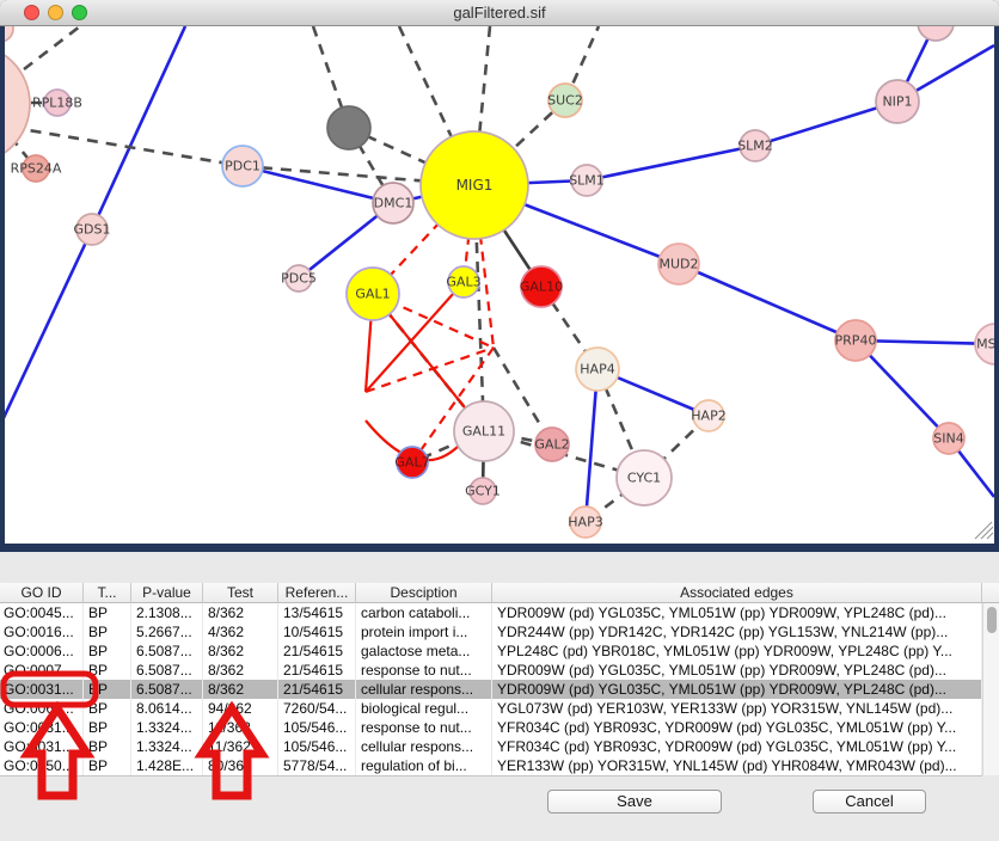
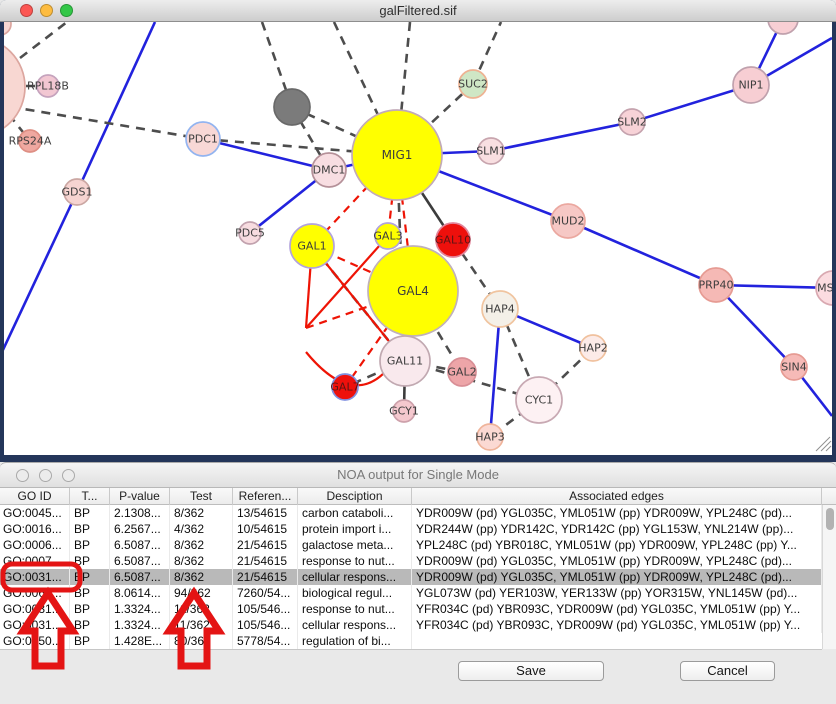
  RPL18B
  RPS24A
  GDS1
  PDC1
  MIG1
  SUC2
  SLM1
  DMC1
  PDC5
  GAL1
  GAL3
  GAL10
+ GAL4
  GAL11
  GAL2
  GAL7
  GCY1
  HAP4
  HAP2
  HAP3
  CYC1
  MUD2
  SLM2
  NIP1
  PRP40
  SIN4
  galFiltered.sif
+ NOA output for Single Mode
  GO ID
  T...
  P-value
  Test
  Referen...
  Desciption
  Associated edges
  GO:0045...
  BP
  2.1308...
  8/362
  13/54615
  carbon cataboli...
  YDR009W (pd) YGL035C, YML051W (pp) YDR009W, YPL248C (pd)...
  GO:0016...
  BP
- 5.2667...
+ 6.2567...
  4/362
  10/54615
  protein import i...
  YDR244W (pp) YDR142C, YDR142C (pp) YGL153W, YNL214W (pp)...
  GO:0006...
  BP
  6.5087...
  8/362
  21/54615
  galactose meta...
  YPL248C (pd) YBR018C, YML051W (pp) YDR009W, YPL248C (pp) Y...
  GO:0007...
  BP
  6.5087...
  8/362
  21/54615
  response to nut...
  YDR009W (pd) YGL035C, YML051W (pp) YDR009W, YPL248C (pd)...
  GO:0031...
  6.5087...
  8/362
  21/54615
  cellular respons...
  YDR009W (pd) YGL035C, YML051W (pp) YDR009W, YPL248C (pd)...
  GO:006...
  BP
  8.0614...
  94/62
  7260/54...
  biological regul...
  YGL073W (pd) YER103W, YER133W (pp) YOR315W, YNL145W (pd)...
  GO:031.
  BP
  1.3324...
  105/546...
  response to nut...
  YFR034C (pd) YBR093C, YDR009W (pd) YGL035C, YML051W (pp) Y...
  GO031...
  BP
  1.3324...
  1/362
  105/546...
  cellular respons...
  YFR034C (pd) YBR093C, YDR009W (pd) YGL035C, YML051W (pp) Y...
  GO:050..
  BP
  1.428E...
  5778/54...
  regulation of bi...
- YER133W (pp) YOR315W, YNL145W (pd) YHR084W, YMR043W (pd)...
  Save
  Cancel
